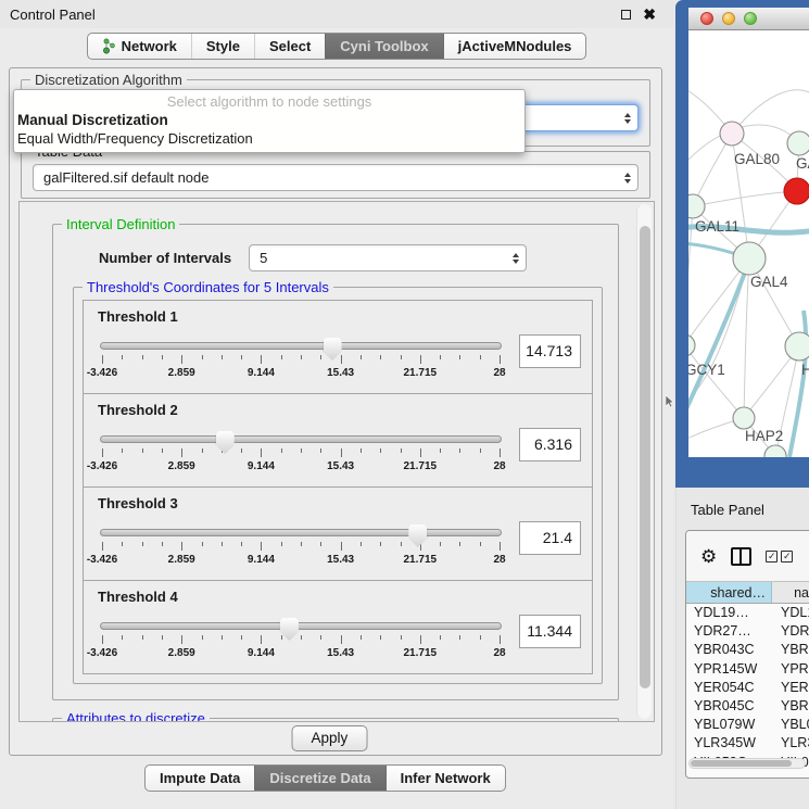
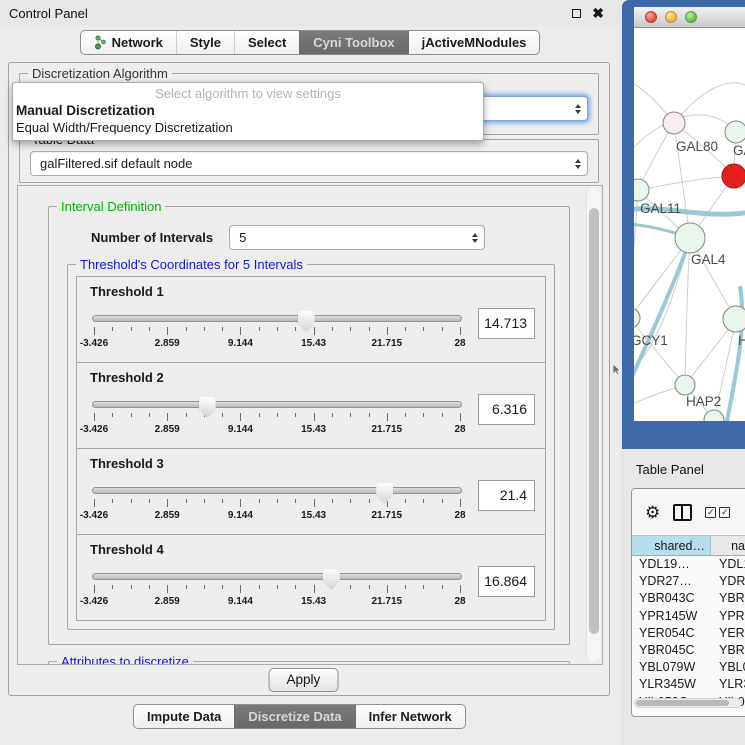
  Control Panel
  ✖
  Network
  Style
  Select
  Cyni Toolbox
  jActiveMNodules
  Discretization Algorithm
  galFiltered.sif default node
  Interval Definition
  Number of Intervals
  5
  Threshold's Coordinates for 5 Intervals
  Threshold 1
  -3.426
  2.859
  9.144
  15.43
  21.715
  28
  14.713
  Threshold 2
  -3.426
  2.859
  9.144
  15.43
  21.715
  28
  6.316
  Threshold 3
  -3.426
  2.859
  9.144
  15.43
  21.715
  28
  21.4
  Threshold 4
  -3.426
  2.859
  9.144
  15.43
  21.715
  28
- 11.344
+ 16.864
  Attributes to discretize
  Apply
  Impute Data
  Discretize Data
  Infer Network
- Select algorithm to node settings
+ Select algorithm to view settings
  Manual Discretization
  Equal Width/Frequency Discretization
  GAL80
  GAL11
  GAL4
  GCY1
  HAP2
  Table Panel
  ⚙
  ✓
  ✓
  shared…
  na
  YDL19…
  YDL
  YDR27…
  YDR
  YBR043C
  YBR
  YPR145W
  YPR
  YER054C
  YER
  YBR045C
  YBR
  YBL079W
  YBL
  YLR345W
  YLR
